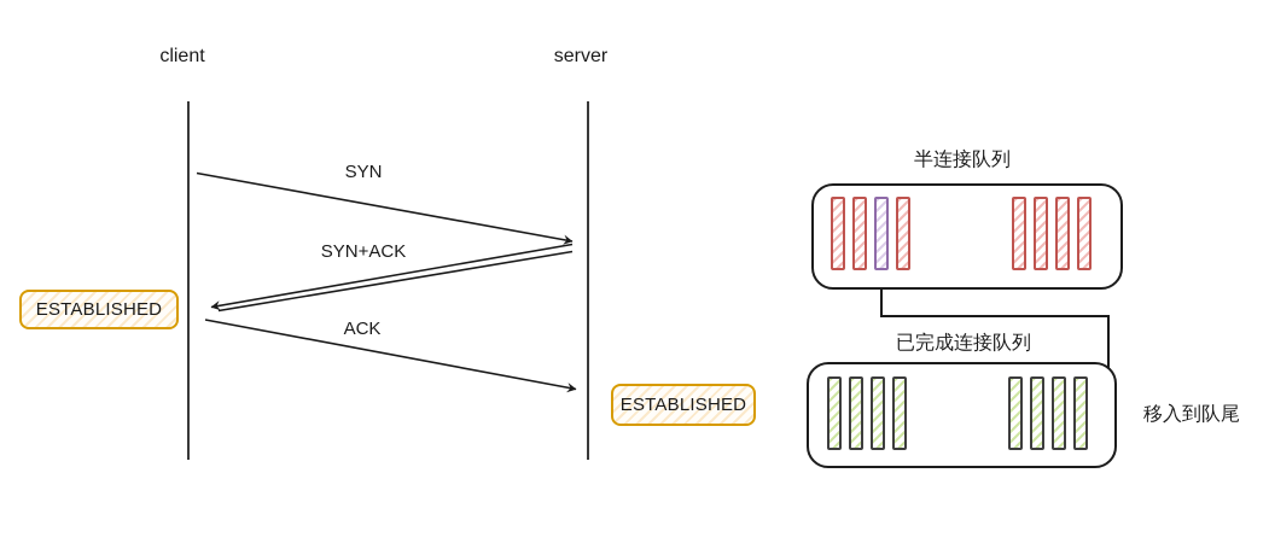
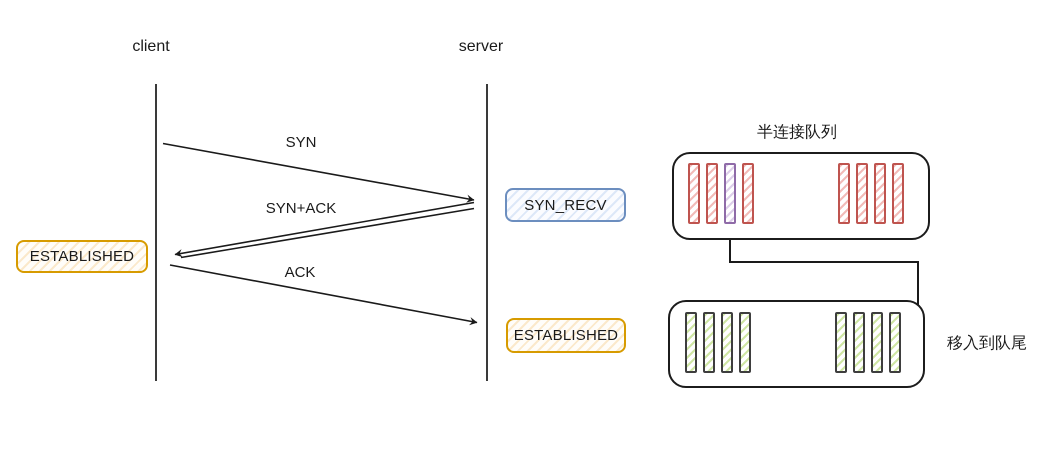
  client
  server
  ESTABLISHED
+ SYN_RECV
  ESTABLISHED
  SYN
  SYN+ACK
  ACK
  半连接队列
- 已完成连接队列
  移入到队尾
